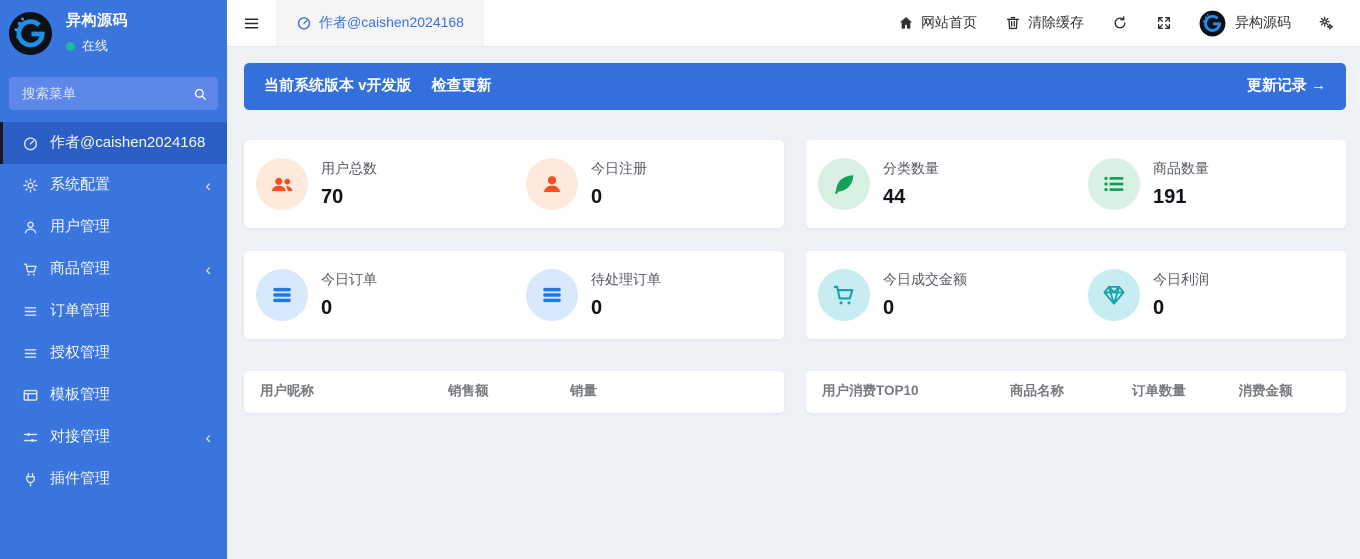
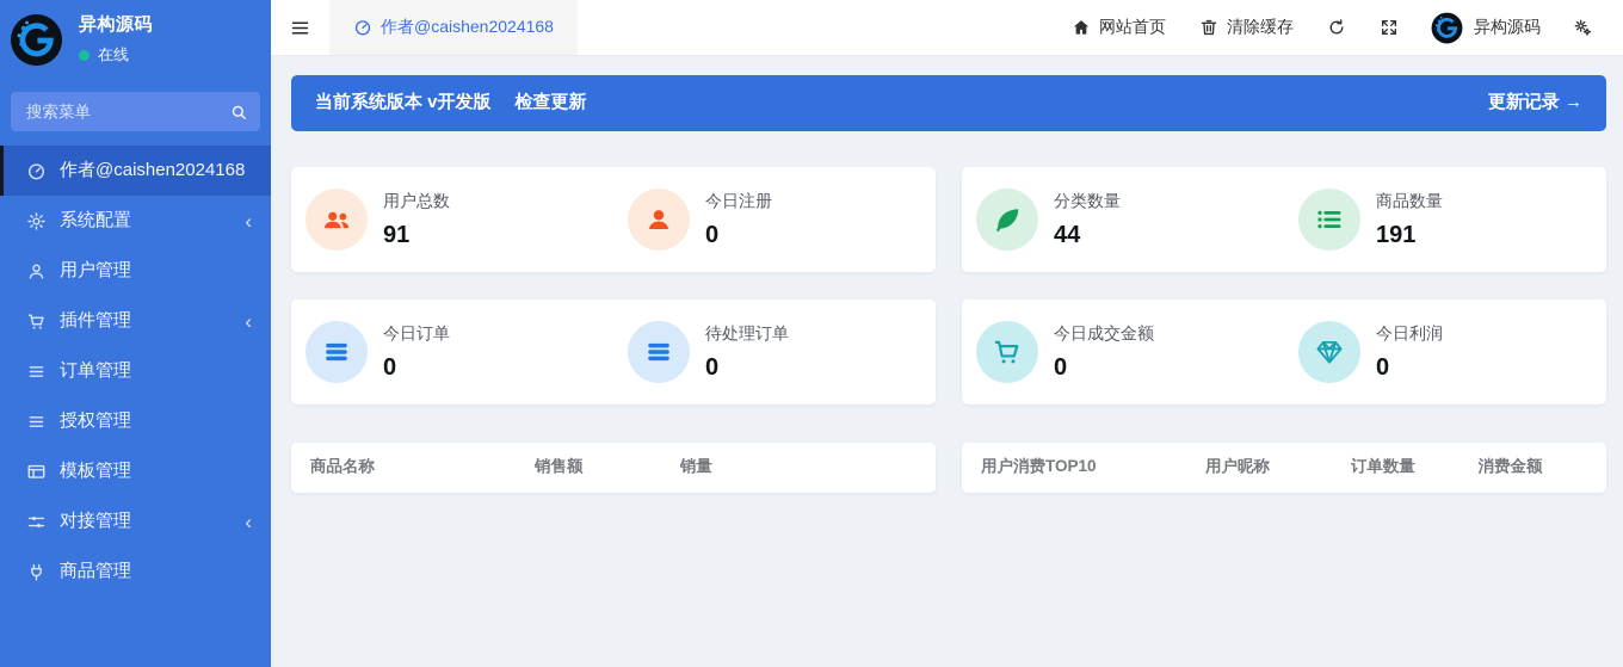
  异构源码
  在线
  搜索菜单
  作者@caishen2024168
  系统配置
  ‹
  用户管理
- 商品管理
+ 插件管理
  ‹
  订单管理
  授权管理
  模板管理
  对接管理
  ‹
- 插件管理
+ 商品管理
  作者@caishen2024168
  网站首页
  清除缓存
  异构源码
  当前系统版本 v开发版
  检查更新
  更新记录 →
  用户总数
- 70
+ 91
  今日注册
  0
  分类数量
  44
  商品数量
  191
  今日订单
  0
  待处理订单
  0
  今日成交金额
  0
  今日利润
  0
- 用户昵称
+ 商品名称
  销售额
  销量
  用户消费TOP10
- 商品名称
+ 用户昵称
  订单数量
  消费金额
